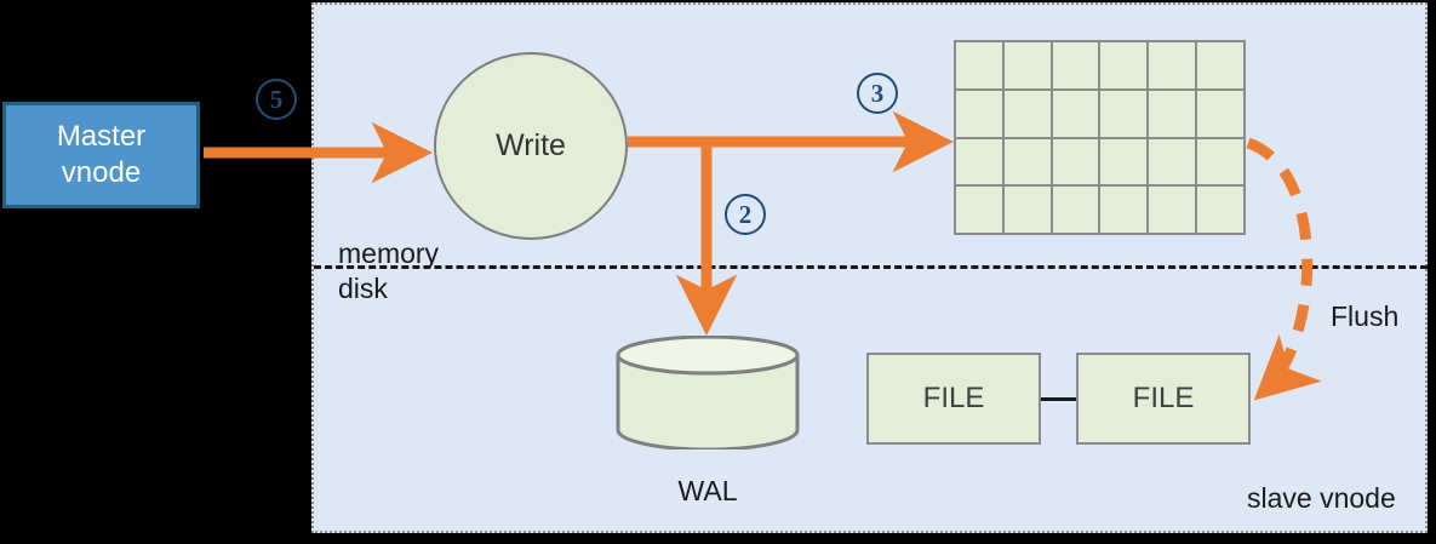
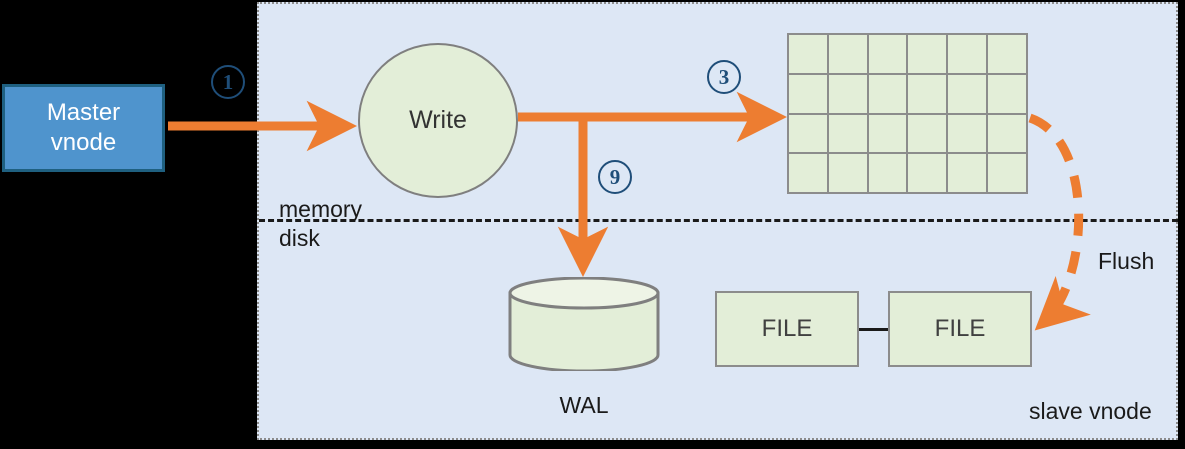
  memory
  disk
  Master
  vnode
  Write
  WAL
  FILE
  FILE
  Flush
  slave vnode
- 5
+ 1
- 2
+ 9
  3
